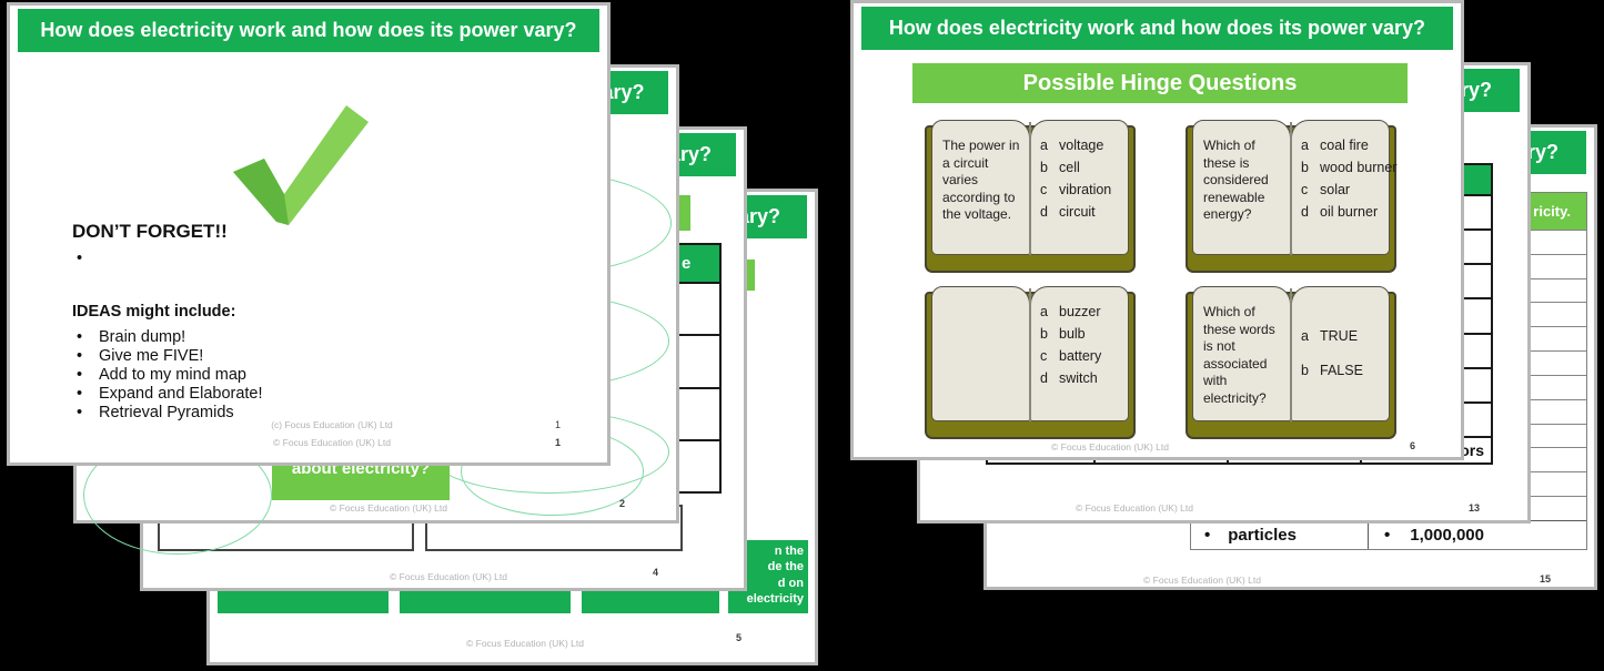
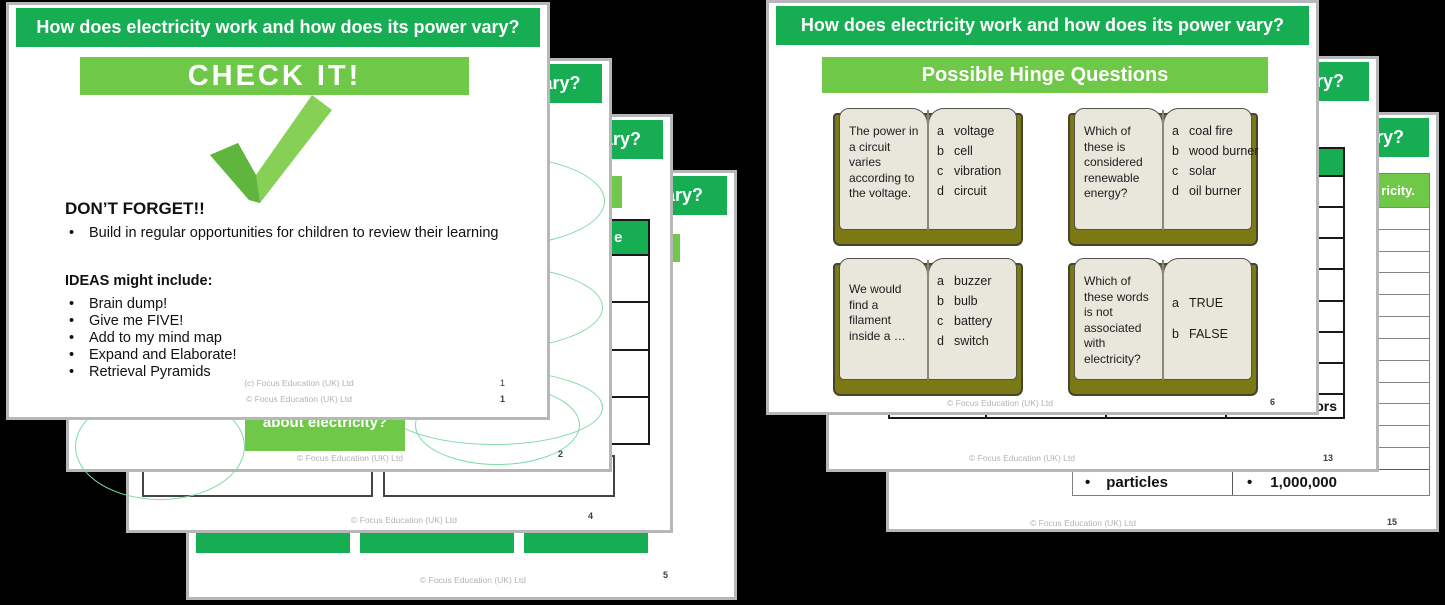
- n the
- de the
- d on
- electricity
  © Focus Education (UK) Ltd
  5
  e
  © Focus Education (UK) Ltd
  4
  about electricity?
  © Focus Education (UK) Ltd
  2
  How does electricity work and how does its power vary?
+ CHECK IT!
  DON’T FORGET!!
  •
+ Build in regular opportunities for children to review their learning
  IDEAS might include:
  •
  Brain dump!
  •
  Give me FIVE!
  •
  Add to my mind map
  •
  Expand and Elaborate!
  •
  Retrieval Pyramids
  (c) Focus Education (UK) Ltd
  1
  © Focus Education (UK) Ltd
  1
  ricity.
  •
  particles
  •
  1,000,000
  © Focus Education (UK) Ltd
  15
  ors
  © Focus Education (UK) Ltd
  13
  How does electricity work and how does its power vary?
  Possible Hinge Questions
  The power in a circuit varies according to the voltage.
  a
  voltage
  b
  cell
  c
  vibration
  d
  circuit
  Which of these is considered renewable energy?
  a
  coal fire
  b
  wood burner
  c
  solar
  d
  oil burner
+ We would find a filament inside a …
  a
  buzzer
  b
  bulb
  c
  battery
  d
  switch
  Which of these words is not associated with electricity?
  a
  TRUE
  b
  FALSE
  © Focus Education (UK) Ltd
  6
